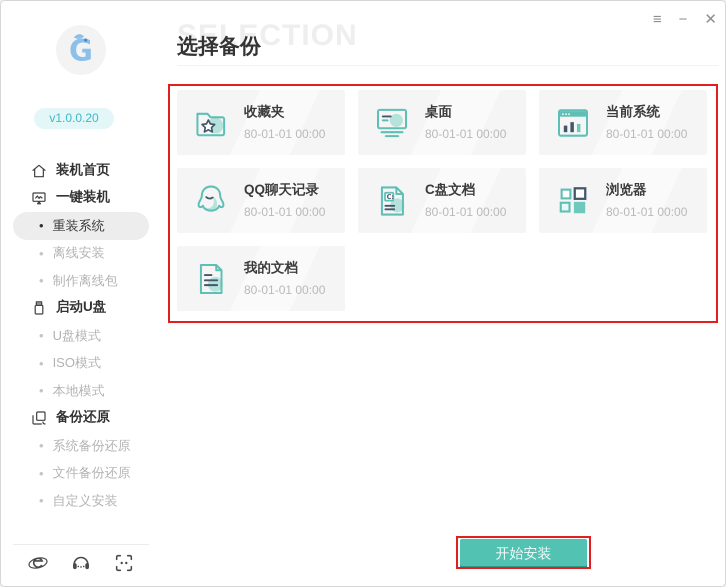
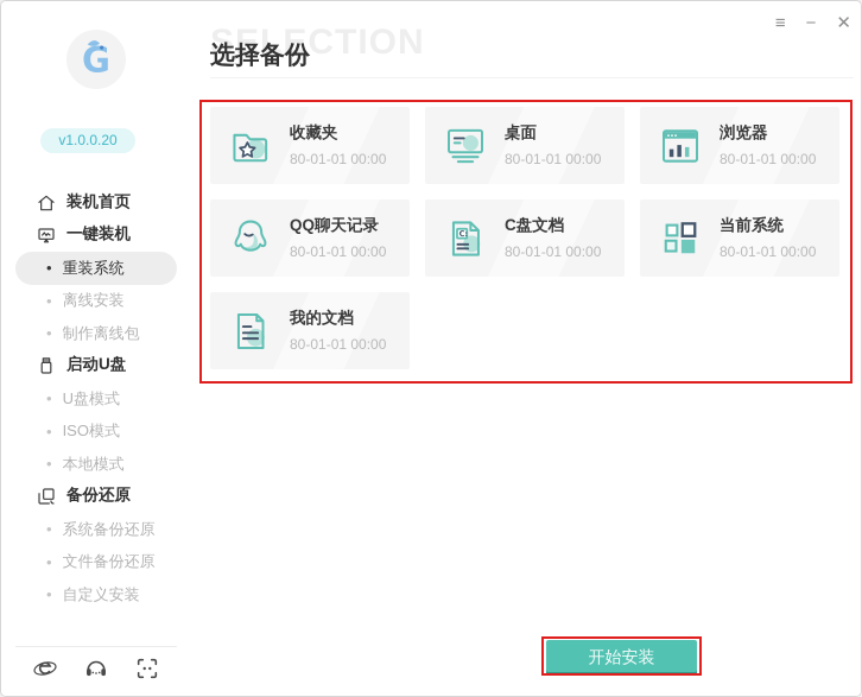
  G
  v1.0.0.20
  装机首页
  一键装机
  •
  重装系统
  •
  离线安装
  •
  制作离线包
  启动U盘
  •
  U盘模式
  •
  ISO模式
  •
  本地模式
  备份还原
  •
  系统备份还原
  •
  文件备份还原
  •
  自定义安装
  ≡
  −
  ✕
  SELECTION
  选择备份
  收藏夹
  80-01-01 00:00
  桌面
  80-01-01 00:00
- 当前系统
+ 浏览器
  80-01-01 00:00
  QQ聊天记录
  80-01-01 00:00
  C:
  C盘文档
  80-01-01 00:00
- 浏览器
+ 当前系统
  80-01-01 00:00
  我的文档
  80-01-01 00:00
  开始安装
